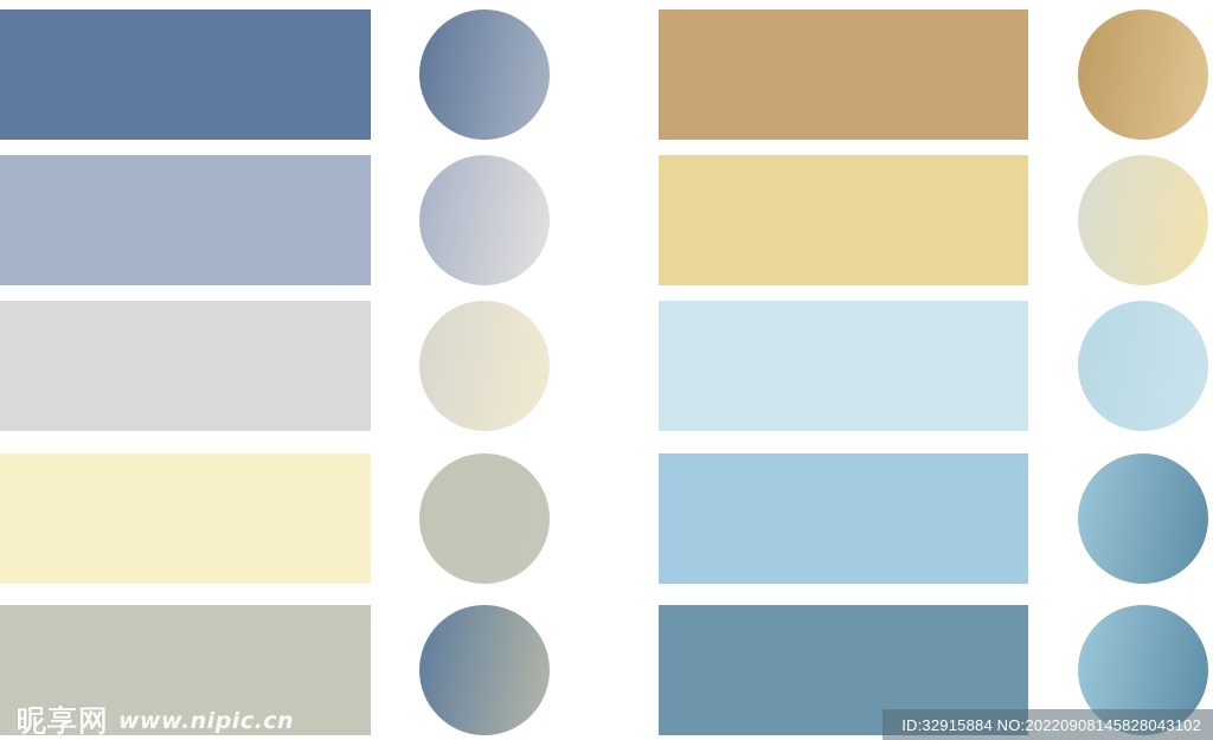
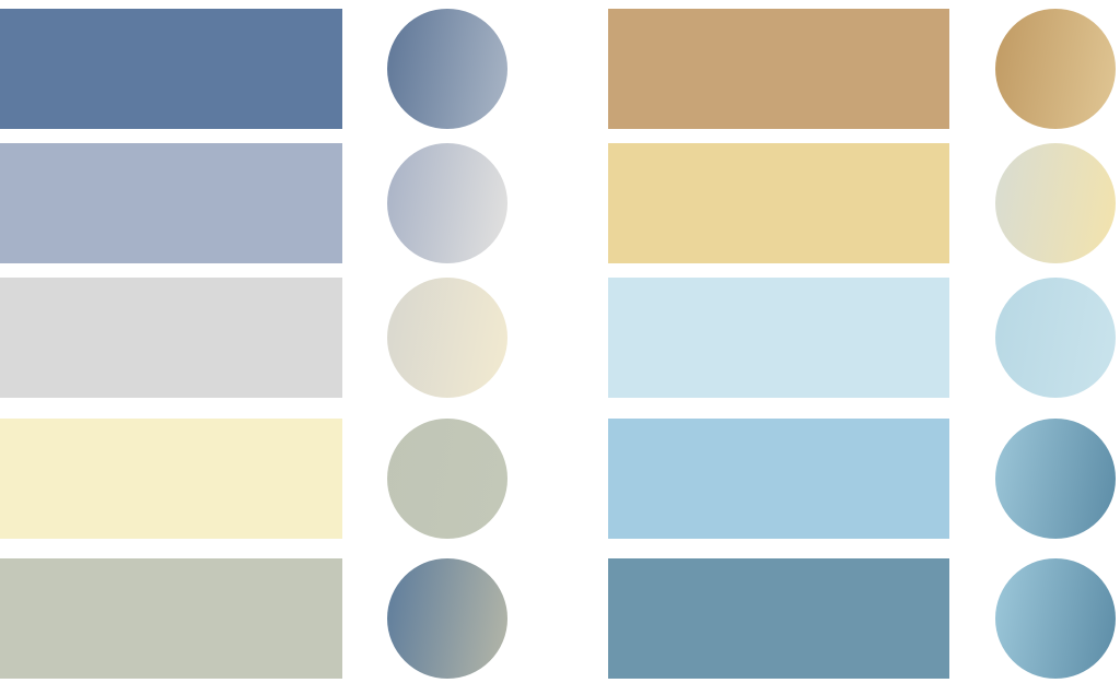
- 昵享网
- www.nipic.cn
- ID:32915884 NO:20220908145828043102
